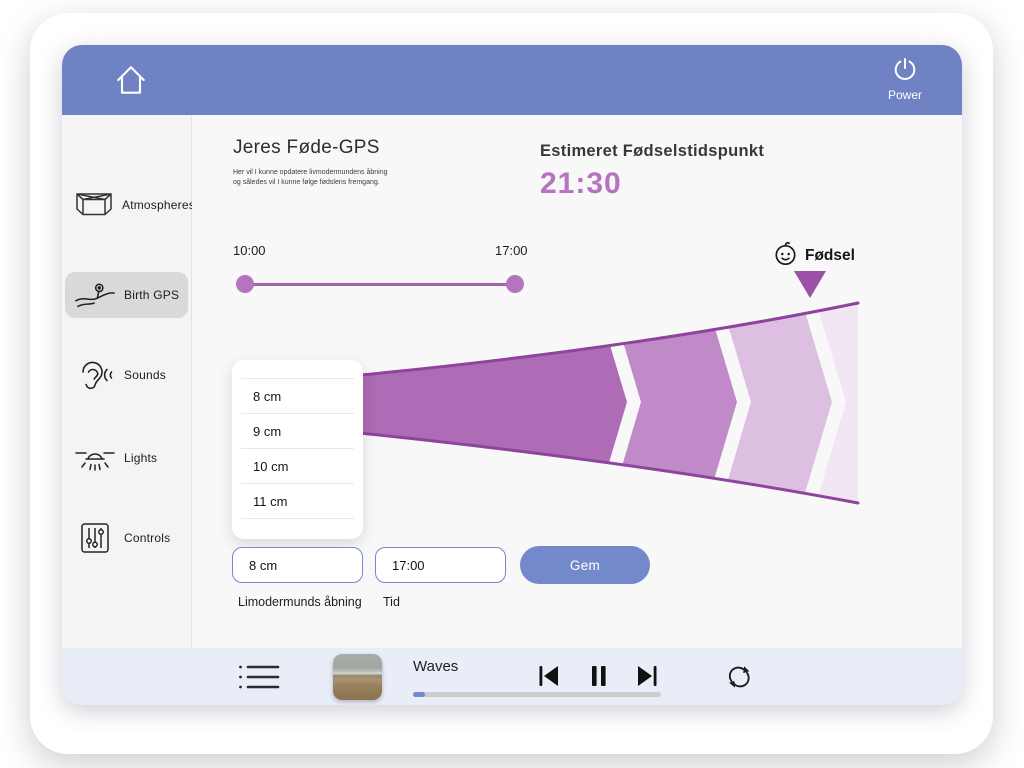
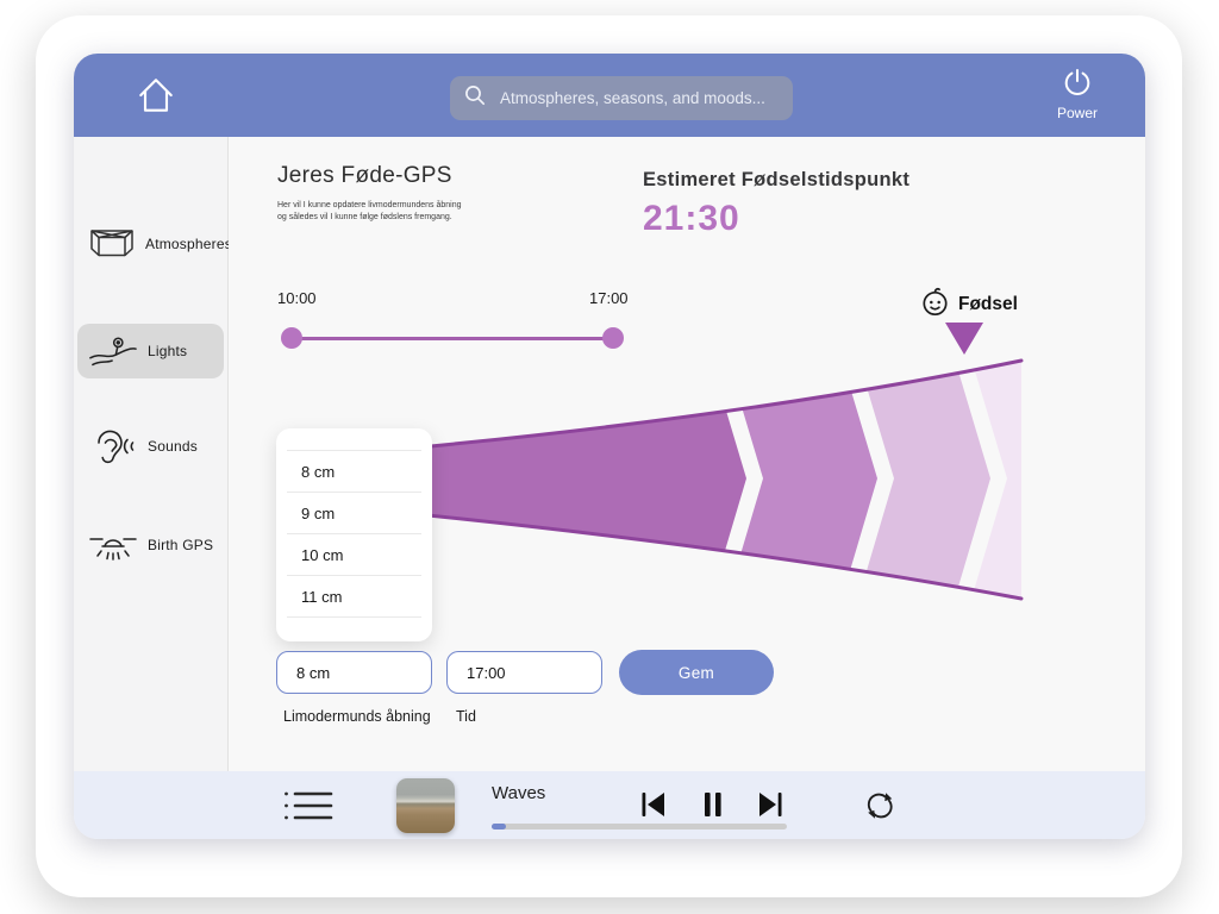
+ Atmospheres, seasons, and moods...
  Power
  Atmosphere
- Birth GPS
+ Lights
  Sounds
- Lights
+ Birth GPS
- Controls
  Jeres Føde-GPS
  Estimeret Fødselstidspunkt
  21:30
  10:00
  17:00
  Fødsel
  8 cm
  9 cm
  10 cm
  11 cm
  8 cm
  17:00
  Gem
  Limodermunds åbning
  Tid
  Waves
